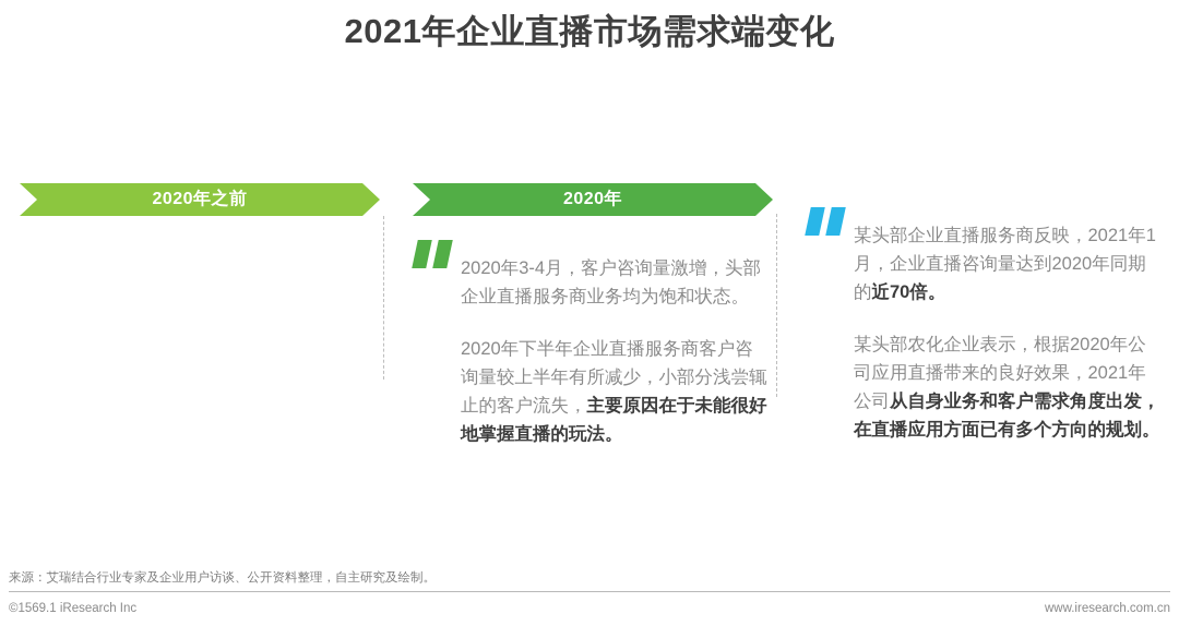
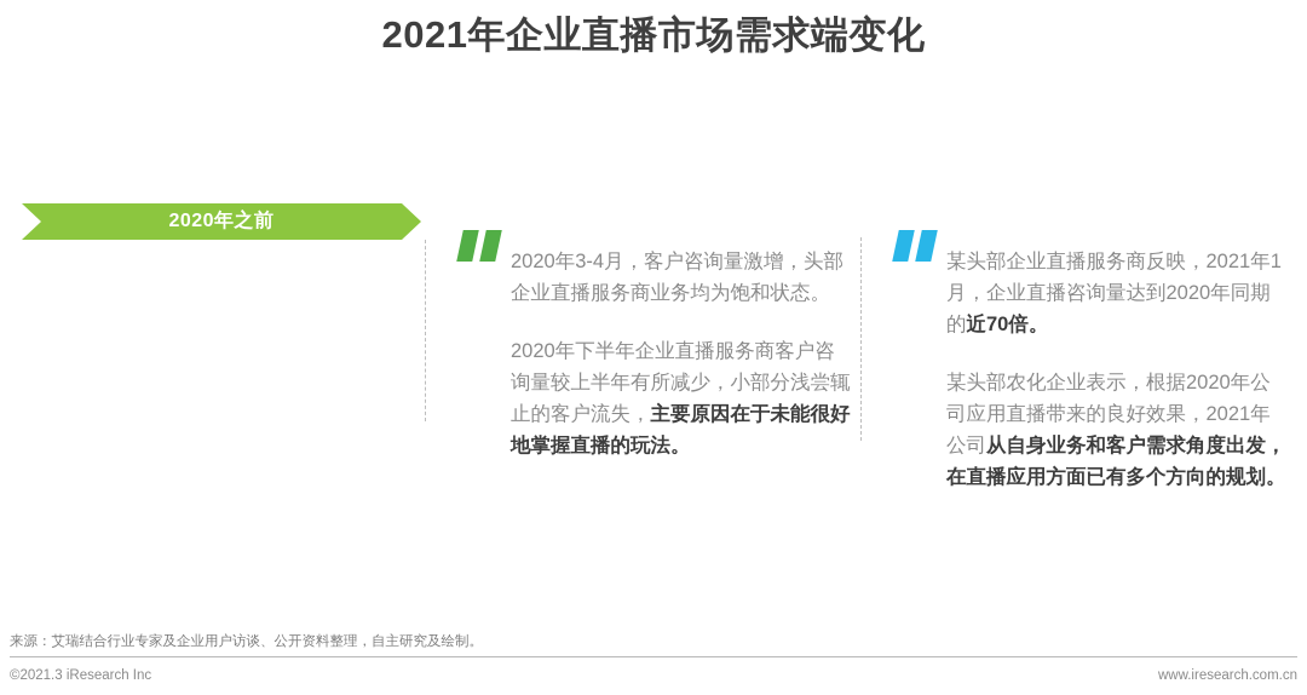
  2021年企业直播市场需求端变化
  2020年之前
- 2020年
  2020年3-4月，客户咨询量激增，头部企业直播服务商业务均为饱和状态。
  2020年下半年企业直播服务商客户咨询量较上半年有所减少，小部分浅尝辄止的客户流失，主要原因在于未能很好地掌握直播的玩法。
  某头部企业直播服务商反映，2021年1月，企业直播咨询量达到2020年同期的近70倍。
  某头部农化企业表示，根据2020年公司应用直播带来的良好效果，2021年公司从自身业务和客户需求角度出发，在直播应用方面已有多个方向的规划。
  来源：艾瑞结合行业专家及企业用户访谈、公开资料整理，自主研究及绘制。
- ©1569.1 iResearch Inc
+ ©2021.3 iResearch Inc
  www.iresearch.com.cn
